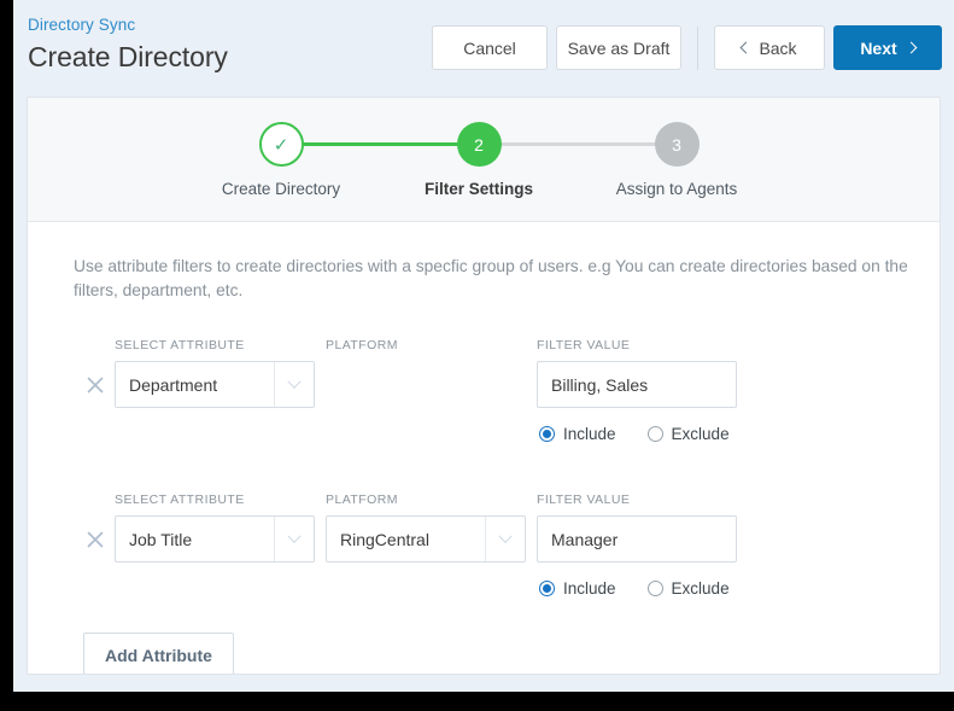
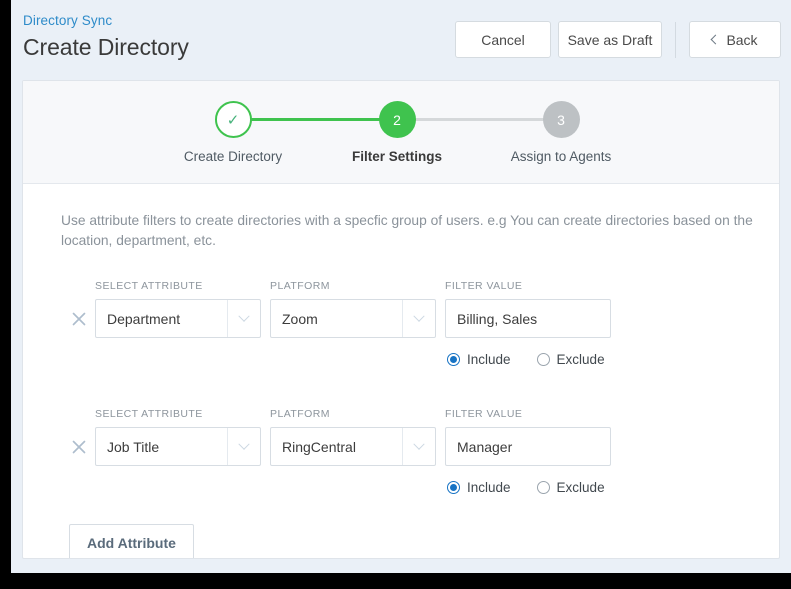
  Directory Sync
  Create Directory
  Cancel
  Save as Draft
  Back
- Next
  ✓
  Create Directory
  2
  Filter Settings
  3
  Assign to Agents
- Use attribute filters to create directories with a specfic group of users. e.g You can create directories based on the filters, department, etc.
+ Use attribute filters to create directories with a specfic group of users. e.g You can create directories based on the location, department, etc.
  SELECT ATTRIBUTE
  Department
  PLATFORM
+ Zoom
  FILTER VALUE
  Billing, Sales
  Include
  Exclude
  SELECT ATTRIBUTE
  Job Title
  PLATFORM
  RingCentral
  FILTER VALUE
  Manager
  Include
  Exclude
  Add Attribute
